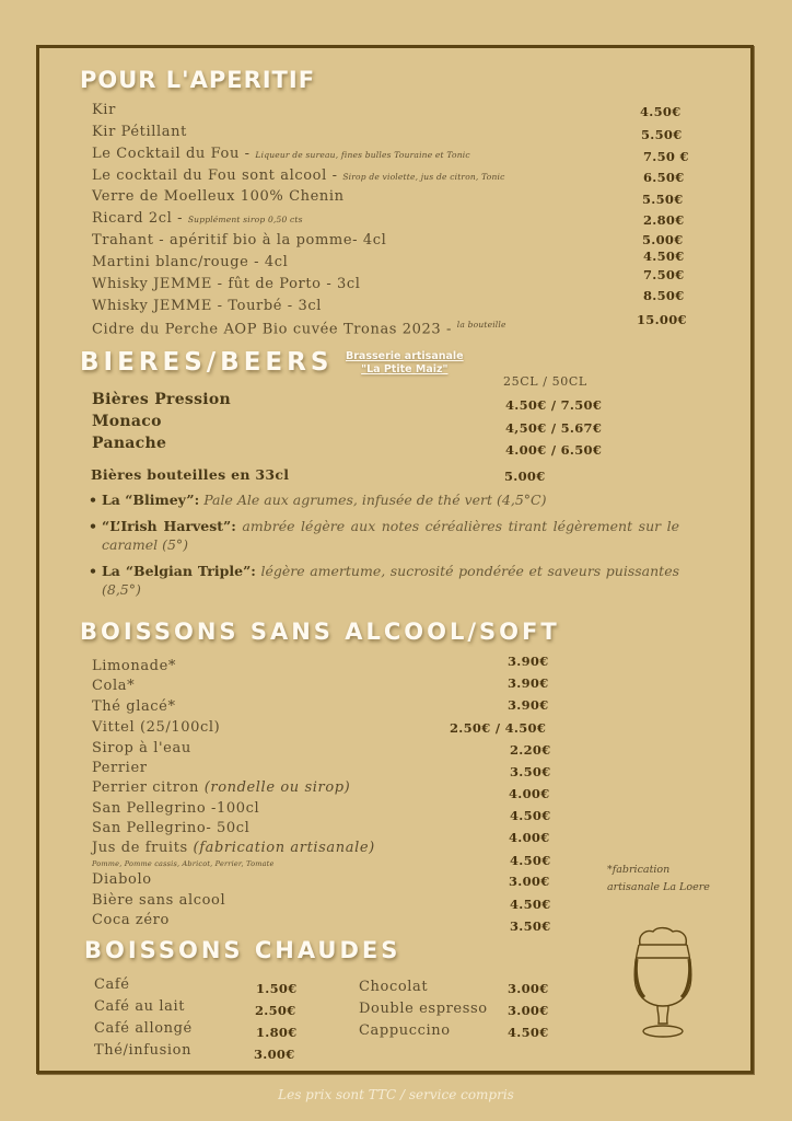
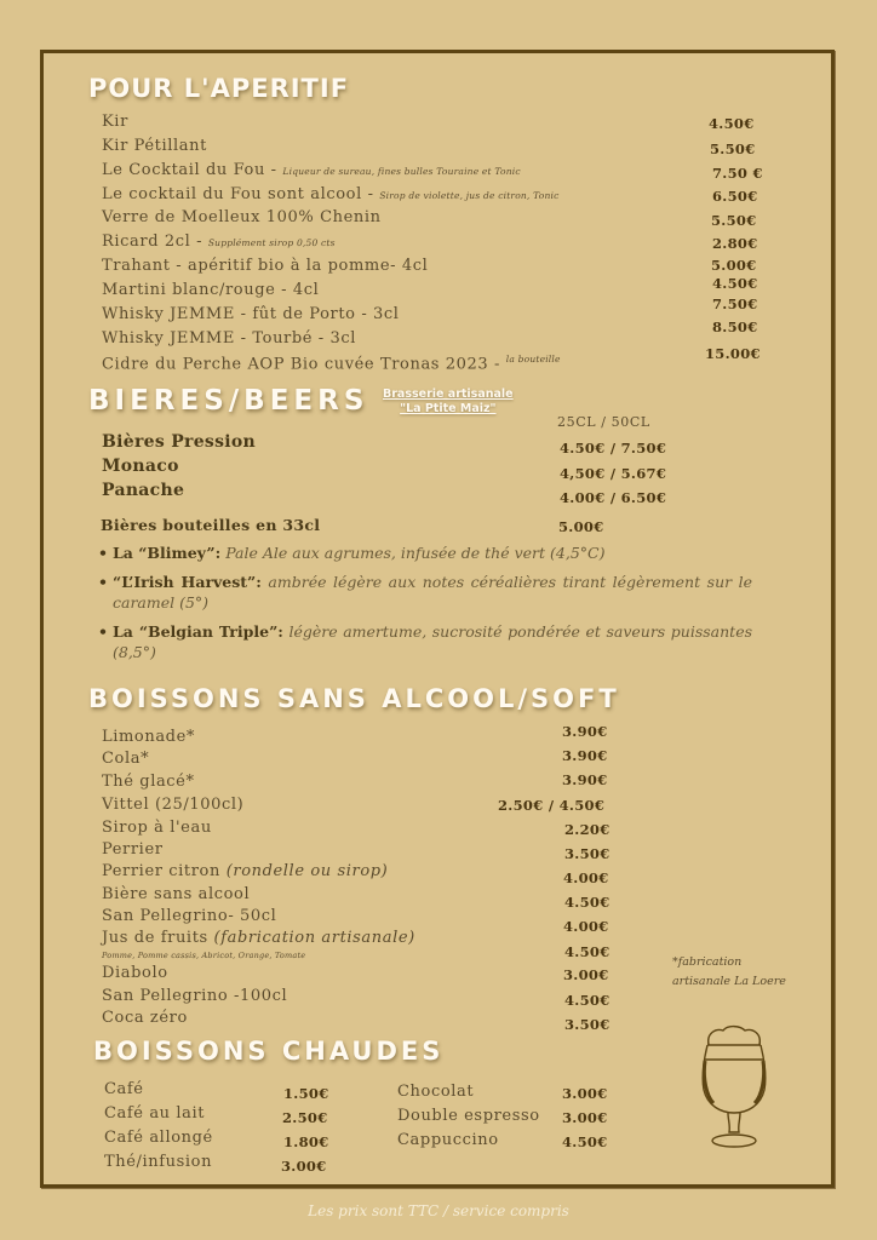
  POUR L'APERITIF
  Kir
  4.50€
  Kir Pétillant
  5.50€
  Le Cocktail du Fou - Liqueur de sureau, fines bulles Touraine et Tonic
  7.50 €
  Le cocktail du Fou sont alcool - Sirop de violette, jus de citron, Tonic
  6.50€
  Verre de Moelleux 100% Chenin
  5.50€
  Ricard 2cl - Supplément sirop 0,50 cts
  2.80€
  Trahant - apéritif bio à la pomme- 4cl
  5.00€
  Martini blanc/rouge - 4cl
  4.50€
  Whisky JEMME - fût de Porto - 3cl
  7.50€
  Whisky JEMME - Tourbé - 3cl
  8.50€
  Cidre du Perche AOP Bio cuvée Tronas 2023 - la bouteille
  15.00€
  BIERES/BEERS
  Brasserie artisanale
  "La Ptite Maiz"
  25CL / 50CL
  Bières Pression
  4.50€ / 7.50€
  Monaco
  4,50€ / 5.67€
  Panache
  4.00€ / 6.50€
  Bières bouteilles en 33cl
  5.00€
  •
  La “Blimey”: Pale Ale aux agrumes, infusée de thé vert (4,5°C)
  •
  “L’Irish Harvest”: ambrée légère aux notes céréalières tirant légèrement sur le caramel (5°)
  •
  La “Belgian Triple”: légère amertume, sucrosité pondérée et saveurs puissantes (8,5°)
  BOISSONS SANS ALCOOL/SOFT
  Limonade*
  3.90€
  Cola*
  3.90€
  Thé glacé*
  3.90€
  Vittel (25/100cl)
  2.50€ / 4.50€
  Sirop à l'eau
  2.20€
  Perrier
  3.50€
  Perrier citron (rondelle ou sirop)
  4.00€
- San Pellegrino -100cl
+ Bière sans alcool
  4.50€
  San Pellegrino- 50cl
  4.00€
  Jus de fruits (fabrication artisanale)
- Pomme, Pomme cassis, Abricot, Perrier, Tomate
+ Pomme, Pomme cassis, Abricot, Orange, Tomate
  4.50€
  Diabolo
  3.00€
- Bière sans alcool
+ San Pellegrino -100cl
  4.50€
  Coca zéro
  3.50€
  *fabrication
  artisanale La Loere
  BOISSONS CHAUDES
  Café
  1.50€
  Café au lait
  2.50€
  Café allongé
  1.80€
  Thé/infusion
  3.00€
  Chocolat
  3.00€
  Double espresso
  3.00€
  Cappuccino
  4.50€
  Les prix sont TTC / service compris
